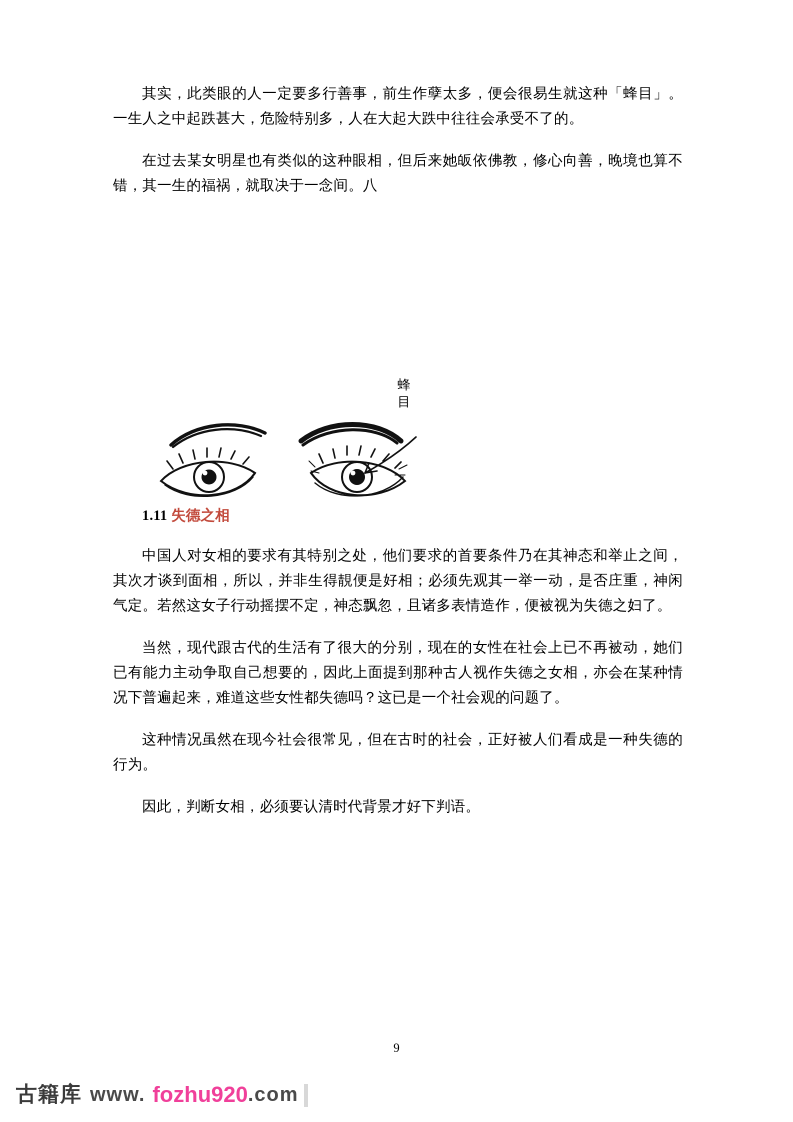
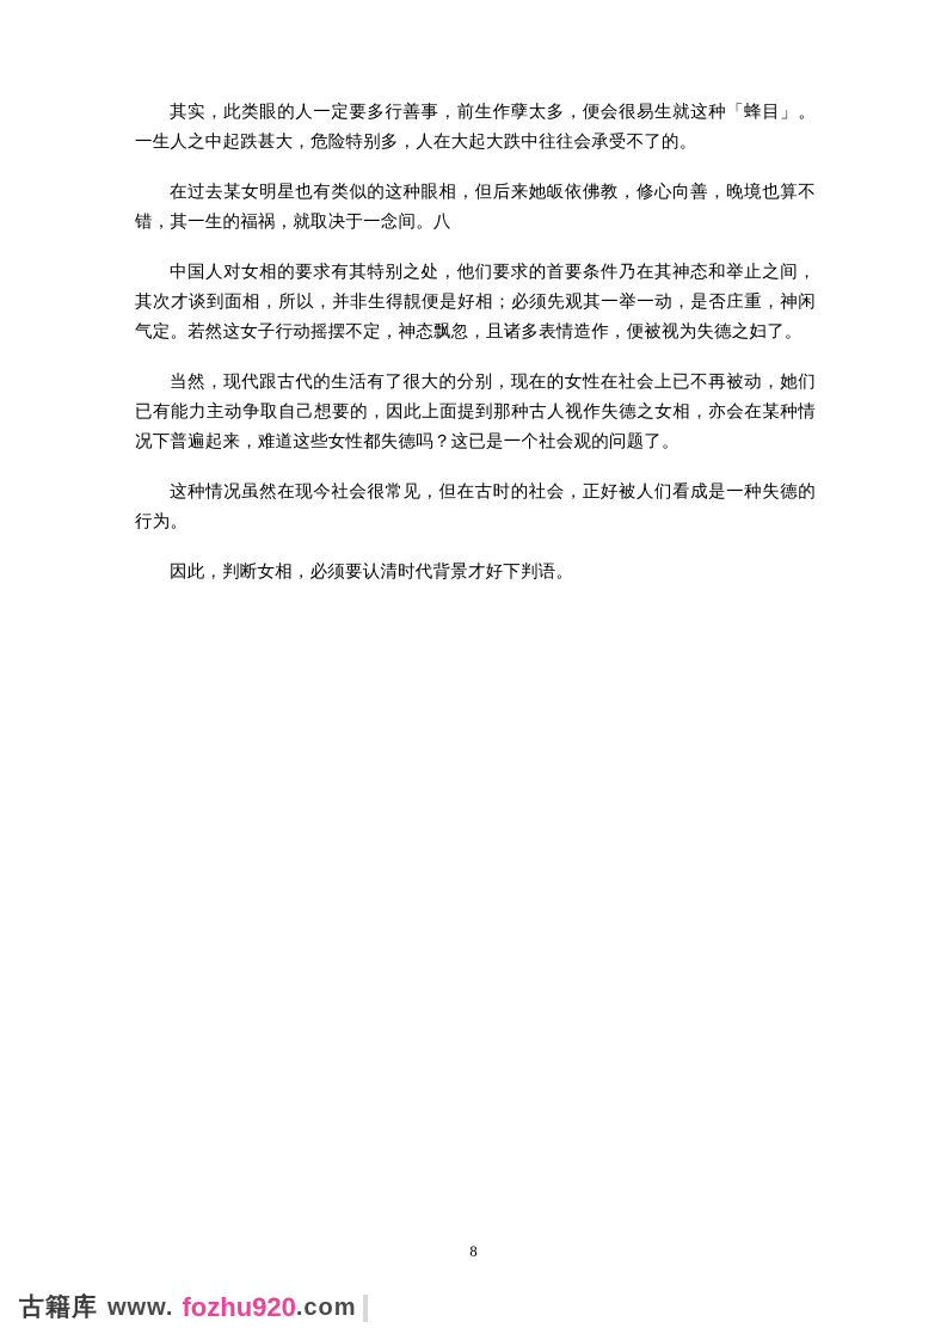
  其实，此类眼的人一定要多行善事，前生作孽太多，便会很易生就这种「蜂目」。一生人之中起跌甚大，危险特别多，人在大起大跌中往往会承受不了的。
  在过去某女明星也有类似的这种眼相，但后来她皈依佛教，修心向善，晚境也算不错，其一生的福祸，就取决于一念间。八
- 蜂
- 目
- 1.11 失德之相
  中国人对女相的要求有其特别之处，他们要求的首要条件乃在其神态和举止之间，其次才谈到面相，所以，并非生得靚便是好相；必须先观其一举一动，是否庄重，神闲气定。若然这女子行动摇摆不定，神态飘忽，且诸多表情造作，便被视为失德之妇了。
  当然，现代跟古代的生活有了很大的分别，现在的女性在社会上已不再被动，她们已有能力主动争取自己想要的，因此上面提到那种古人视作失德之女相，亦会在某种情况下普遍起来，难道这些女性都失德吗？这已是一个社会观的问题了。
  这种情况虽然在现今社会很常见，但在古时的社会，正好被人们看成是一种失德的行为。
  因此，判断女相，必须要认清时代背景才好下判语。
- 9
+ 8
  古籍库
  www.
  fozhu920
  .com
